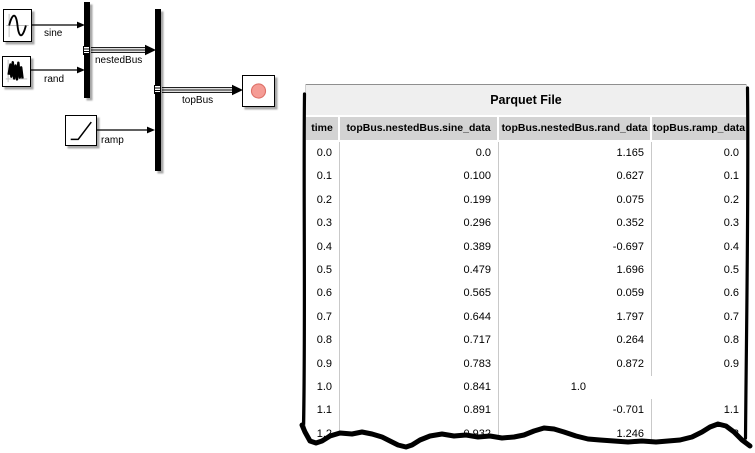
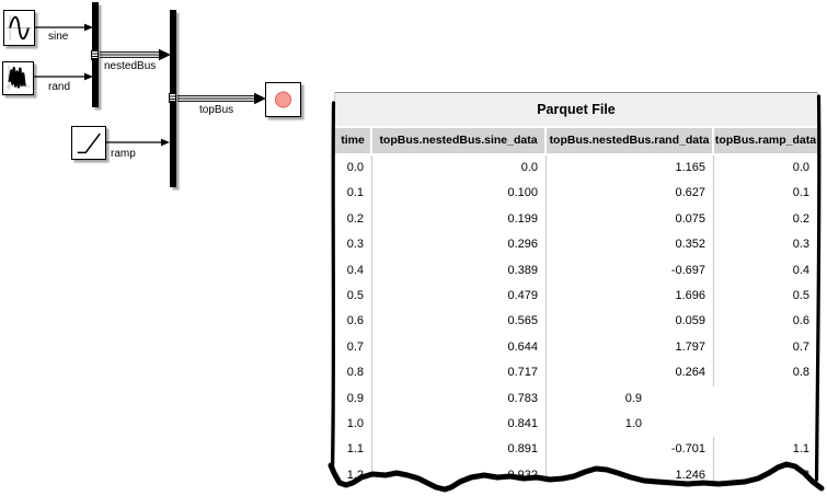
  Parquet File
  time
  topBus.nestedBus.sine_data
  topBus.nestedBus.rand_data
  topBus.ramp_data
  0.0
  0.0
  1.165
  0.0
  0.1
  0.100
  0.627
  0.1
  0.2
  0.199
  0.075
  0.2
  0.3
  0.296
  0.352
  0.3
  0.4
  0.389
  -0.697
  0.4
  0.5
  0.479
  1.696
  0.5
  0.6
  0.565
  0.059
  0.6
  0.7
  0.644
  1.797
  0.7
  0.8
  0.717
  0.264
  0.8
  0.9
  0.783
- 0.872
  0.9
  1.0
  0.841
  1.0
  1.1
  0.891
  -0.701
  1.1
  1.2
  1.246
  sine
  rand
  ramp
  nestedBus
  topBus
